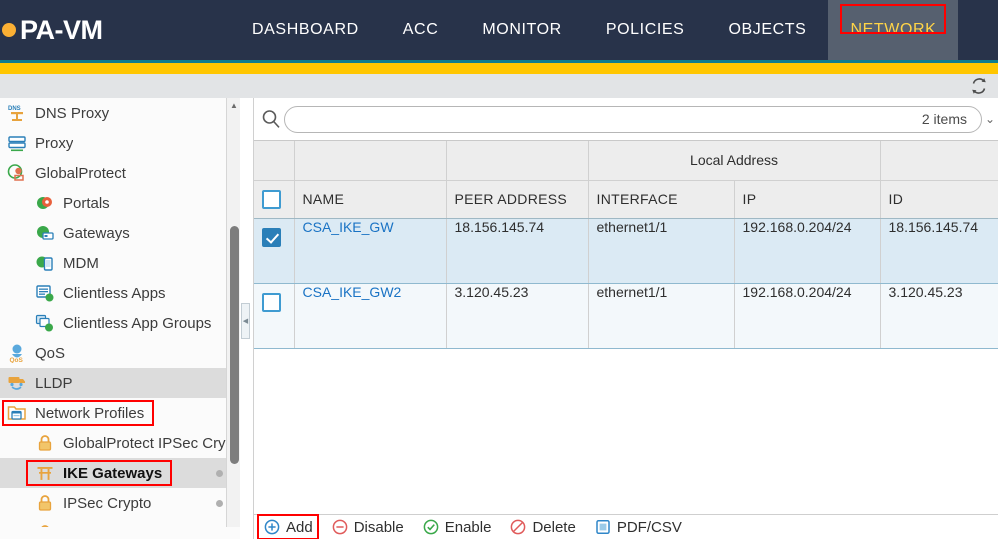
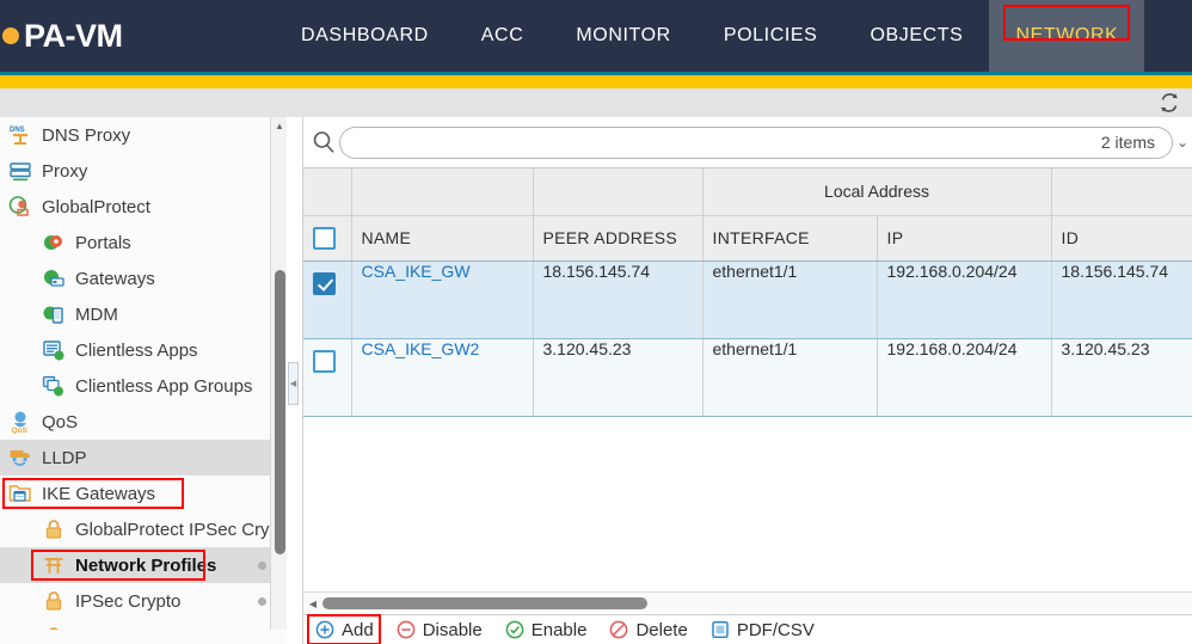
  PA-VM
  DASHBOARD
  ACC
  MONITOR
  POLICIES
  OBJECTS
  NETWORK
  DNS Proxy
  Proxy
  GlobalProtect
  Portals
  Gateways
  MDM
  Clientless Apps
  Clientless App Groups
  QoS
  LLDP
- Network Profiles
+ IKE Gateways
  GlobalProtect IPSec Cry
- IKE Gateways
+ Network Profiles
  IPSec Crypto
  ▲
  2 items
  ⌄
  			Local Address
  	NAME	PEER ADDRESS	INTERFACE	IP	ID
  	CSA_IKE_GW	18.156.145.74	ethernet1/1	192.168.0.204/24	18.156.145.74
  	CSA_IKE_GW2	3.120.45.23	ethernet1/1	192.168.0.204/24	3.120.45.23
+ ◀
  Add
  Disable
  Enable
  Delete
  PDF/CSV
